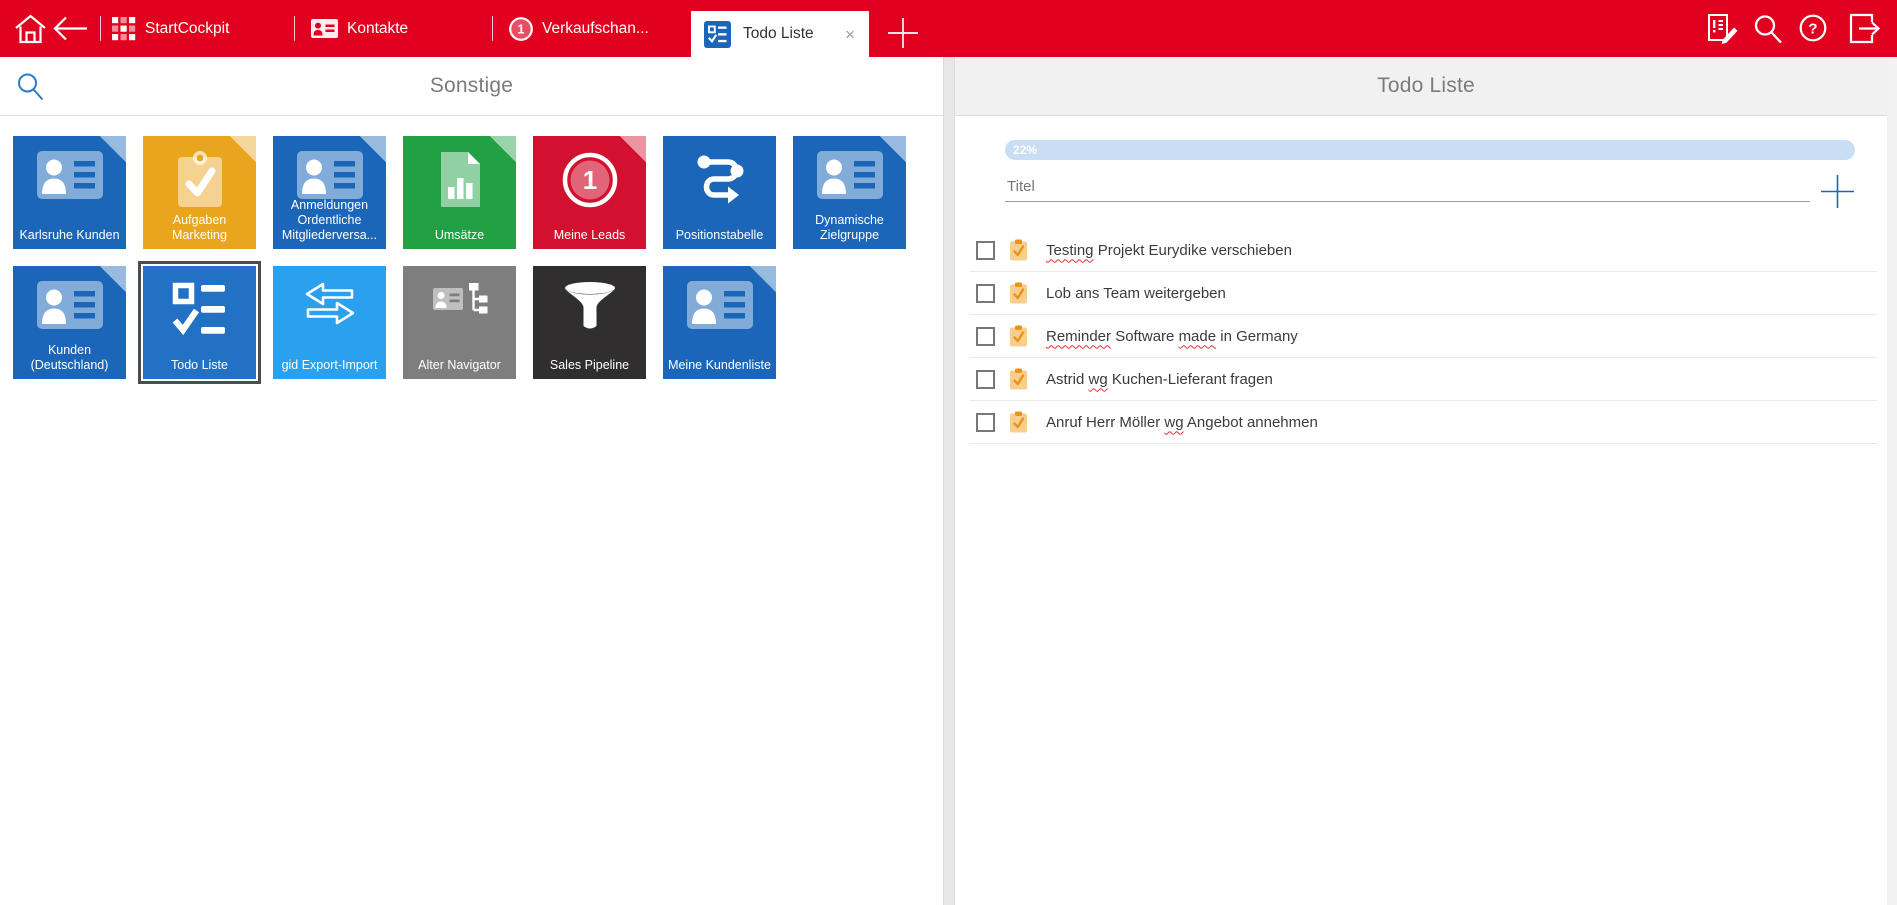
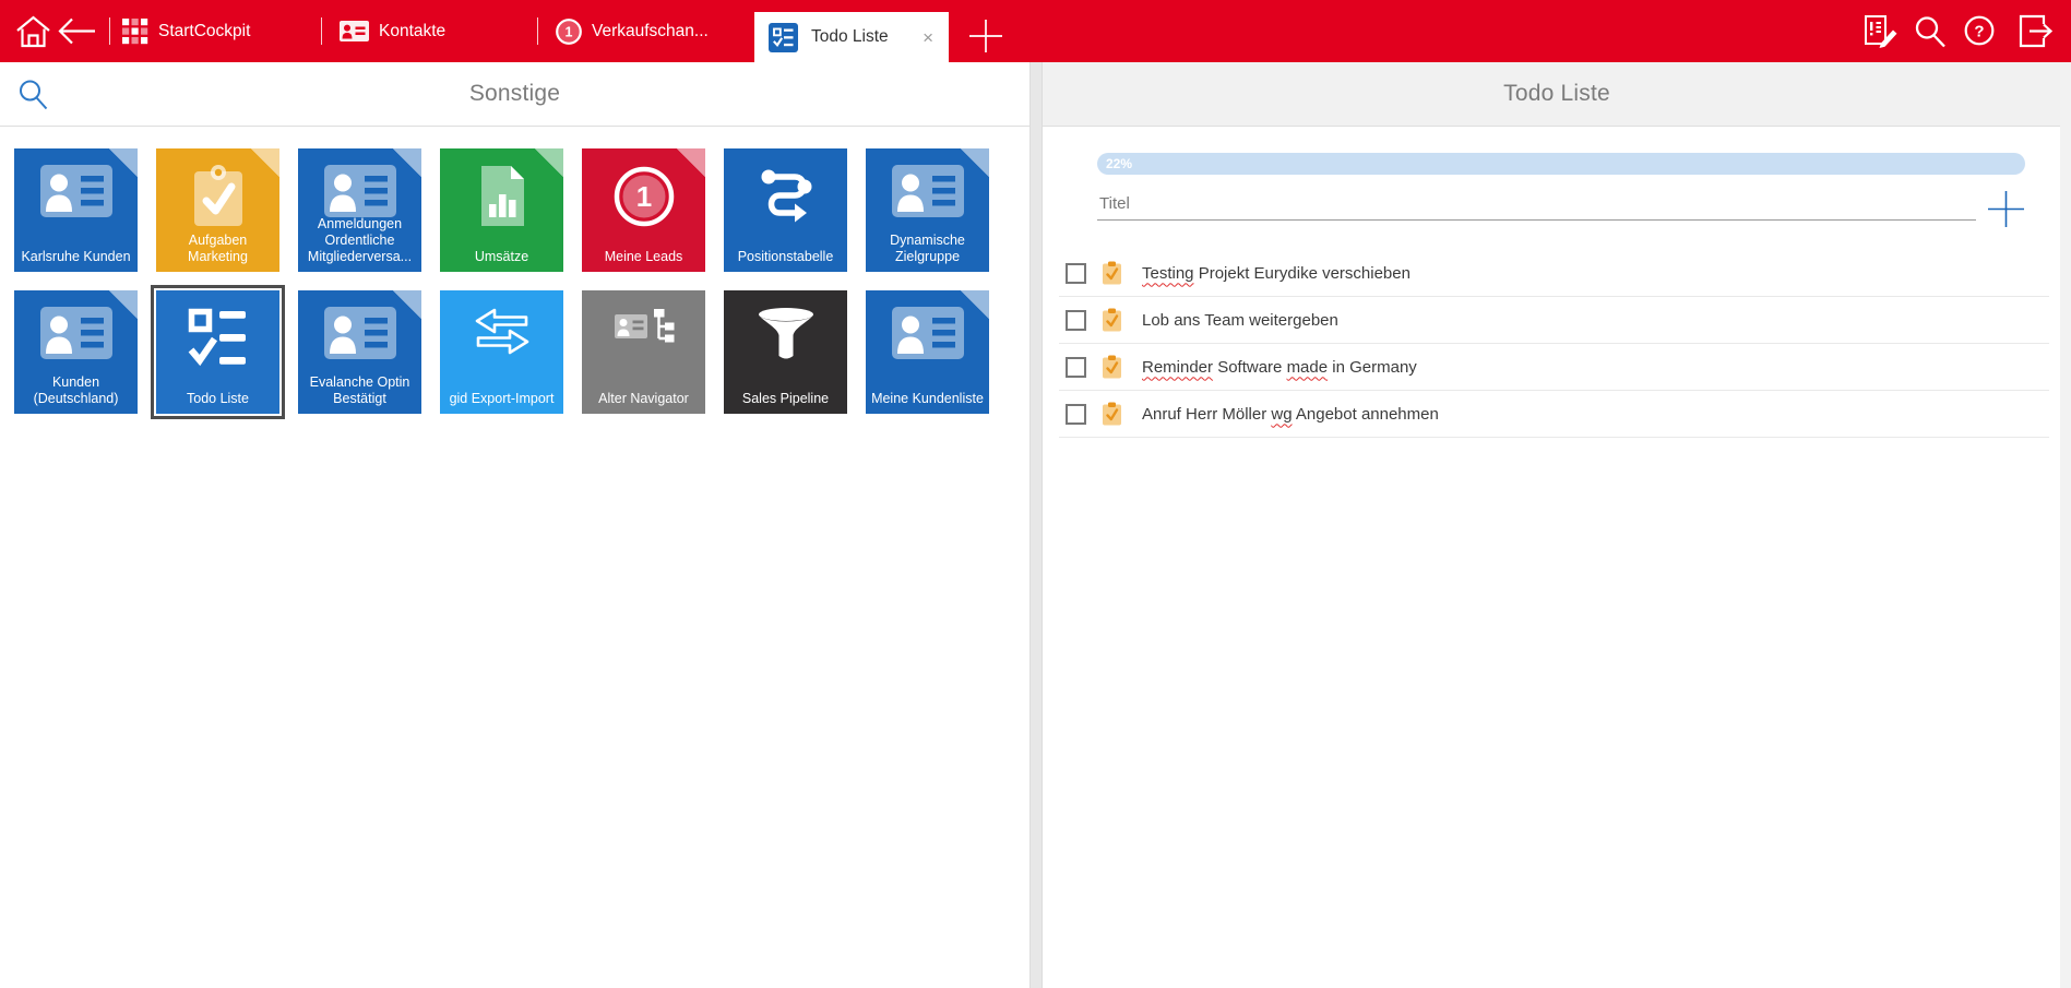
  StartCockpit
  Kontakte
  1
  Verkaufschan...
  Todo Liste
  ×
  ?
  Sonstige
  Karlsruhe Kunden
  Aufgaben Marketing
  Anmeldungen Ordentliche Mitgliederversa...
  Umsätze
  1
  Meine Leads
  Positionstabelle
  Dynamische Zielgruppe
  Kunden (Deutschland)
  Todo Liste
+ Evalanche Optin Bestätigt
  gid Export-Import
  Alter Navigator
  Sales Pipeline
  Meine Kundenliste
  Todo Liste
  22%
  Titel
  Testing Projekt Eurydike verschieben
  Lob ans Team weitergeben
  Reminder Software made in Germany
- Astrid wg Kuchen-Lieferant fragen
  Anruf Herr Möller wg Angebot annehmen
